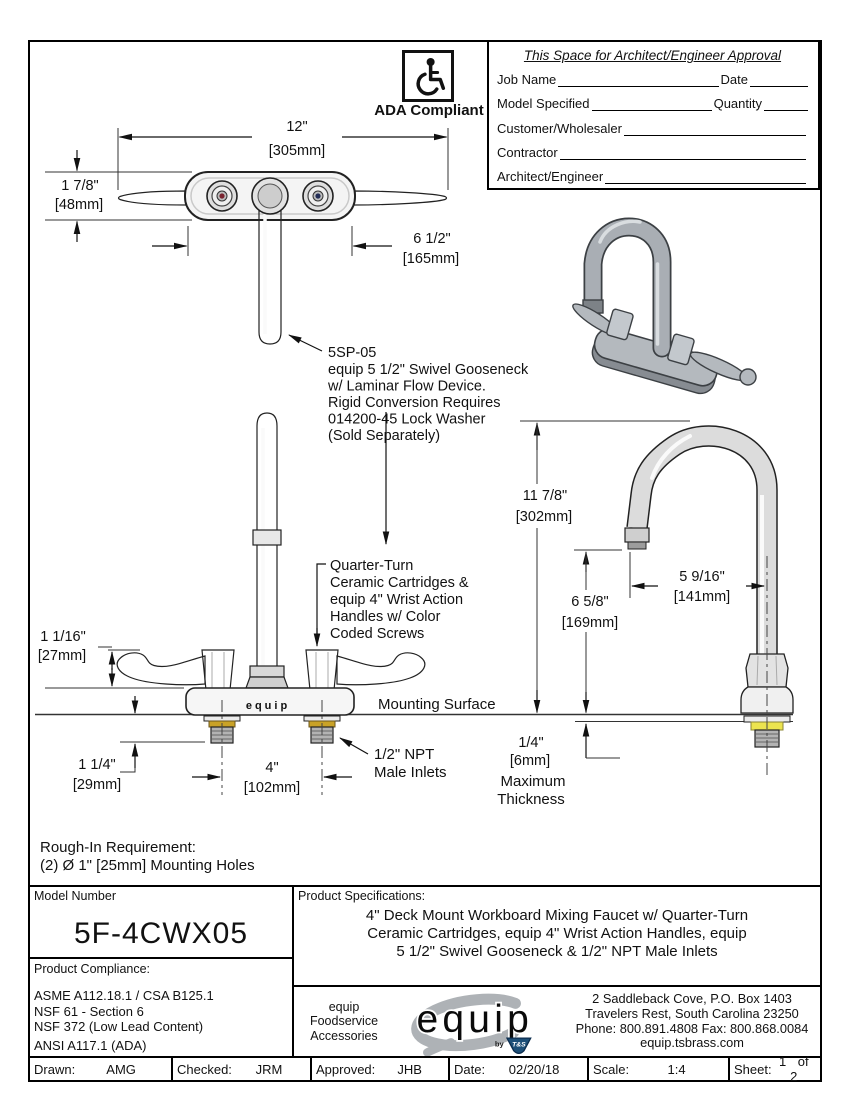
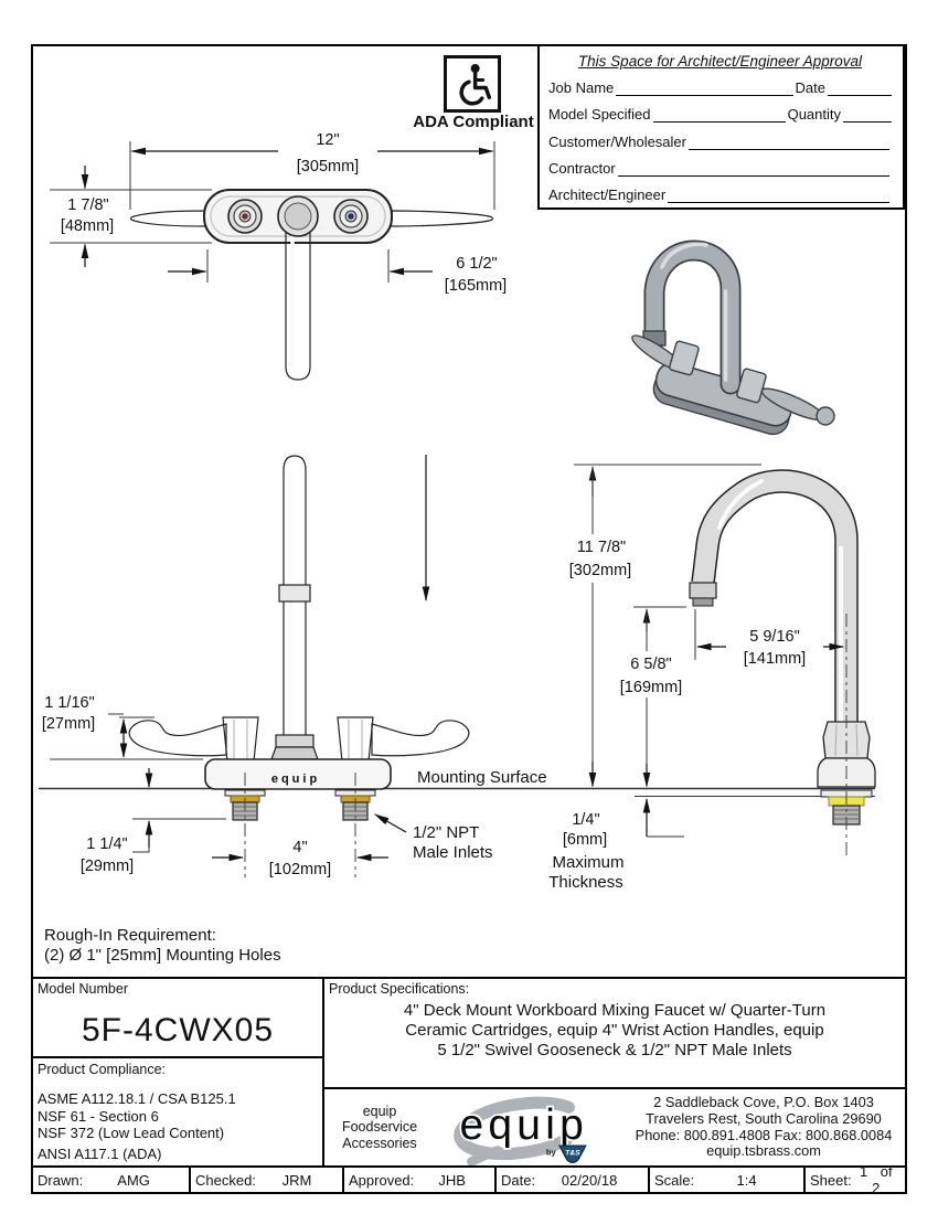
  This Space for Architect/Engineer Approval
  Job Name
  Date
  Model Specified
  Quantity
  Customer/Wholesaler
  Contractor
  Architect/Engineer
  ADA Compliant
  12"
  [305mm]
  1 7/8"
  [48mm]
  6 1/2"
  [165mm]
- 5SP-05
- equip 5 1/2" Swivel Gooseneck
- w/ Laminar Flow Device.
- Rigid Conversion Requires
- 014200-45 Lock Washer
- (Sold Separately)
  equip
  Mounting Surface
- Quarter-Turn
- Ceramic Cartridges &
- equip 4" Wrist Action
- Handles w/ Color
- Coded Screws
  1 1/16"
  [27mm]
  1 1/4"
  [29mm]
  4"
  [102mm]
  1/2" NPT
  Male Inlets
  11 7/8"
  [302mm]
  6 5/8"
  [169mm]
  5 9/16"
  [141mm]
  1/4"
  [6mm]
  Maximum
  Thickness
  Rough-In Requirement:
  (2) Ø 1" [25mm] Mounting Holes
  Model Number
  5F-4CWX05
  Product Compliance:
  ASME A112.18.1 / CSA B125.1
  NSF 61 - Section 6
  NSF 372 (Low Lead Content)
  ANSI A117.1 (ADA)
  Product Specifications:
  4" Deck Mount Workboard Mixing Faucet w/ Quarter-Turn
  Ceramic Cartridges, equip 4" Wrist Action Handles, equip
  5 1/2" Swivel Gooseneck & 1/2" NPT Male Inlets
  equip
  Foodservice
  Accessories
  equip
  by
  2 Saddleback Cove, P.O. Box 1403
- Travelers Rest, South Carolina 23250
+ Travelers Rest, South Carolina 29690
  Phone: 800.891.4808 Fax: 800.868.0084
  equip.tsbrass.com
  Drawn:
  AMG
  Checked:
  JRM
  Approved:
  JHB
  Date:
  02/20/18
  Scale:
  1:4
  Sheet:
  1 of 2
